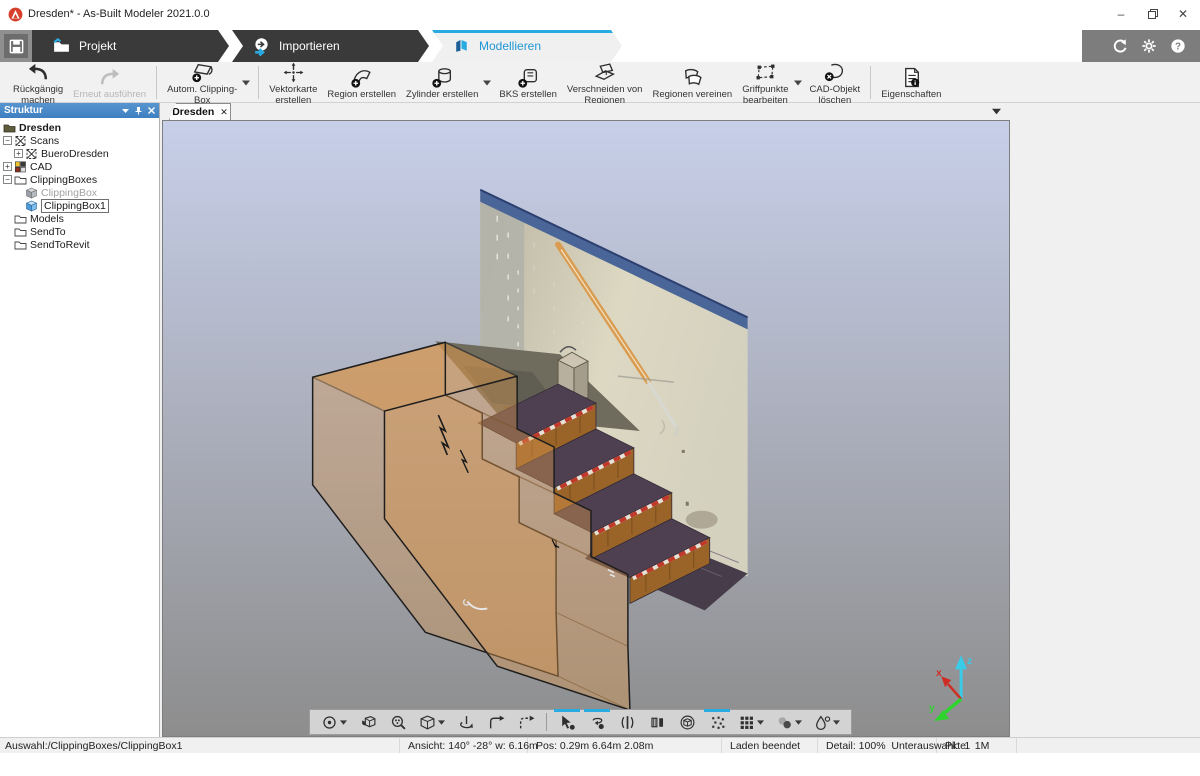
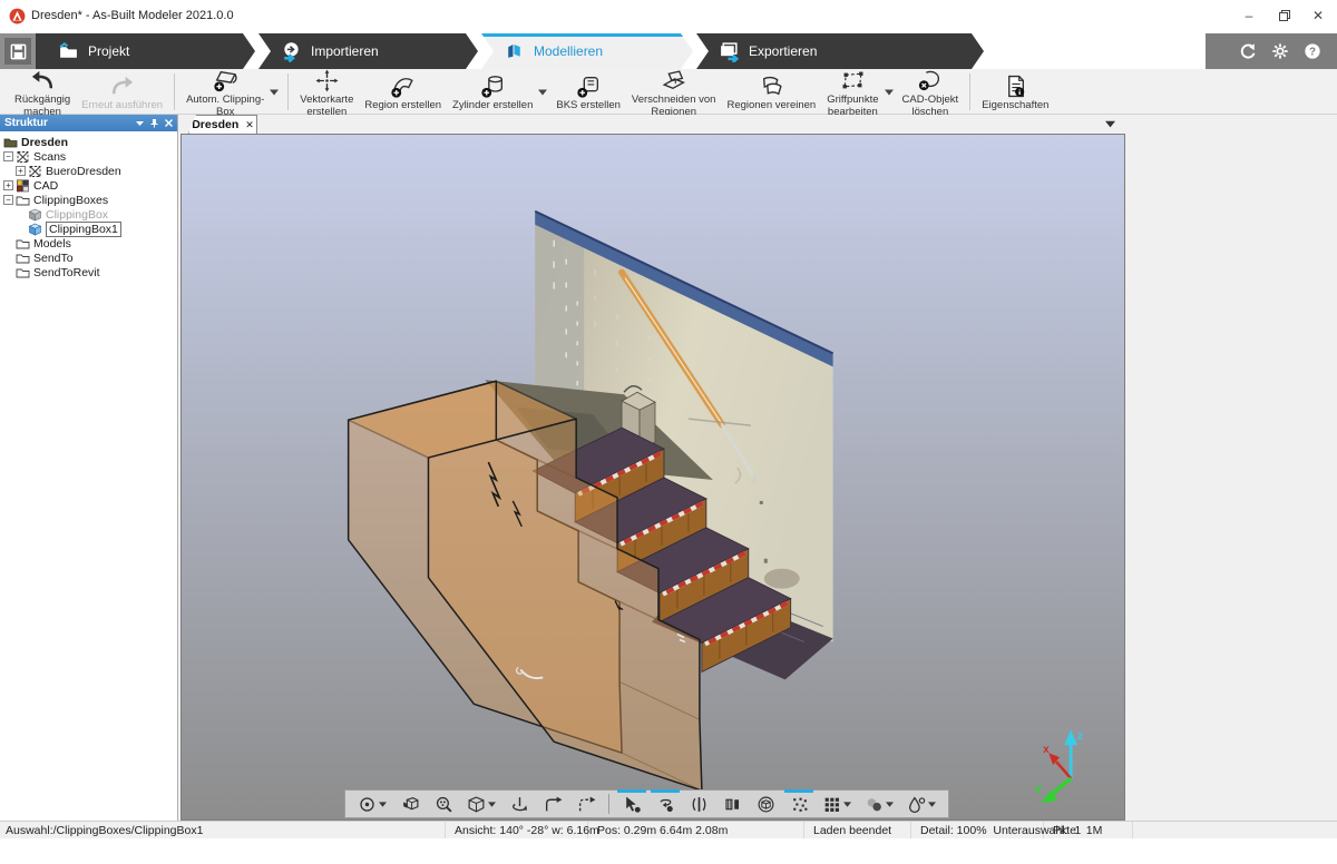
  Dresden* - As-Built Modeler 2021.0.0
  –
  ✕
  Projekt
  Importieren
  Modellieren
+ Exportieren
  ?
  Rückgängig
  machen
  Erneut ausführen
  Autom. Clipping-
  Box
  Vektorkarte
  erstellen
  Region erstellen
  Zylinder erstellen
  BKS erstellen
  Verschneiden von
  Regionen
  Regionen vereinen
  Griffpunkte
  bearbeiten
  CAD-Objekt
  löschen
  Eigenschaften
  Struktur
  Dresden
  −
  Scans
  +
  BueroDresden
  +
  CAD
  −
  ClippingBoxes
  ClippingBox
  ClippingBox1
  Models
  SendTo
  SendToRevit
  Dresden
  ✕
  z
  x
  y
  Auswahl:/ClippingBoxes/ClippingBox1
  Ansicht: 140° -28° w: 6.16
  Pos: 0.29m 6.64m 2.08m
  Laden beendet
  Detail: 100% Unteraus
  Pkte: 1M
